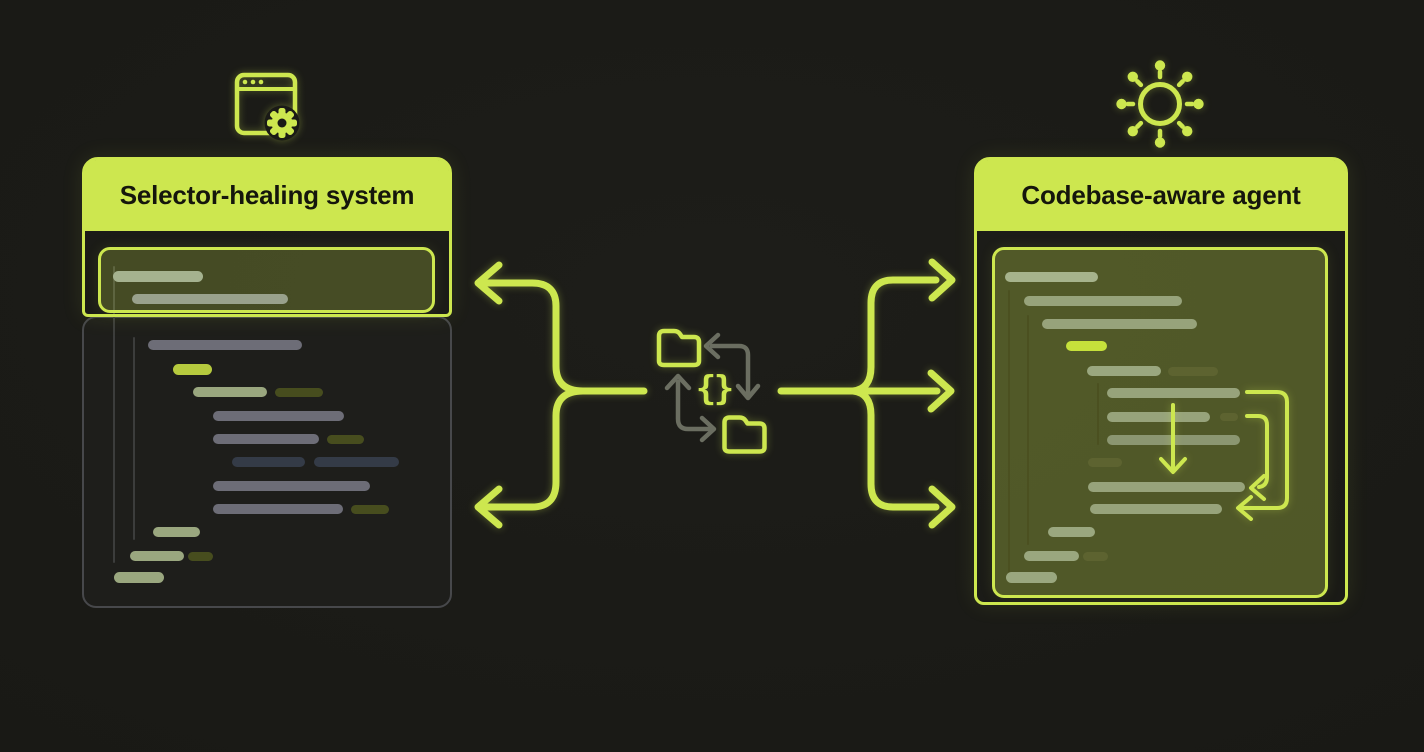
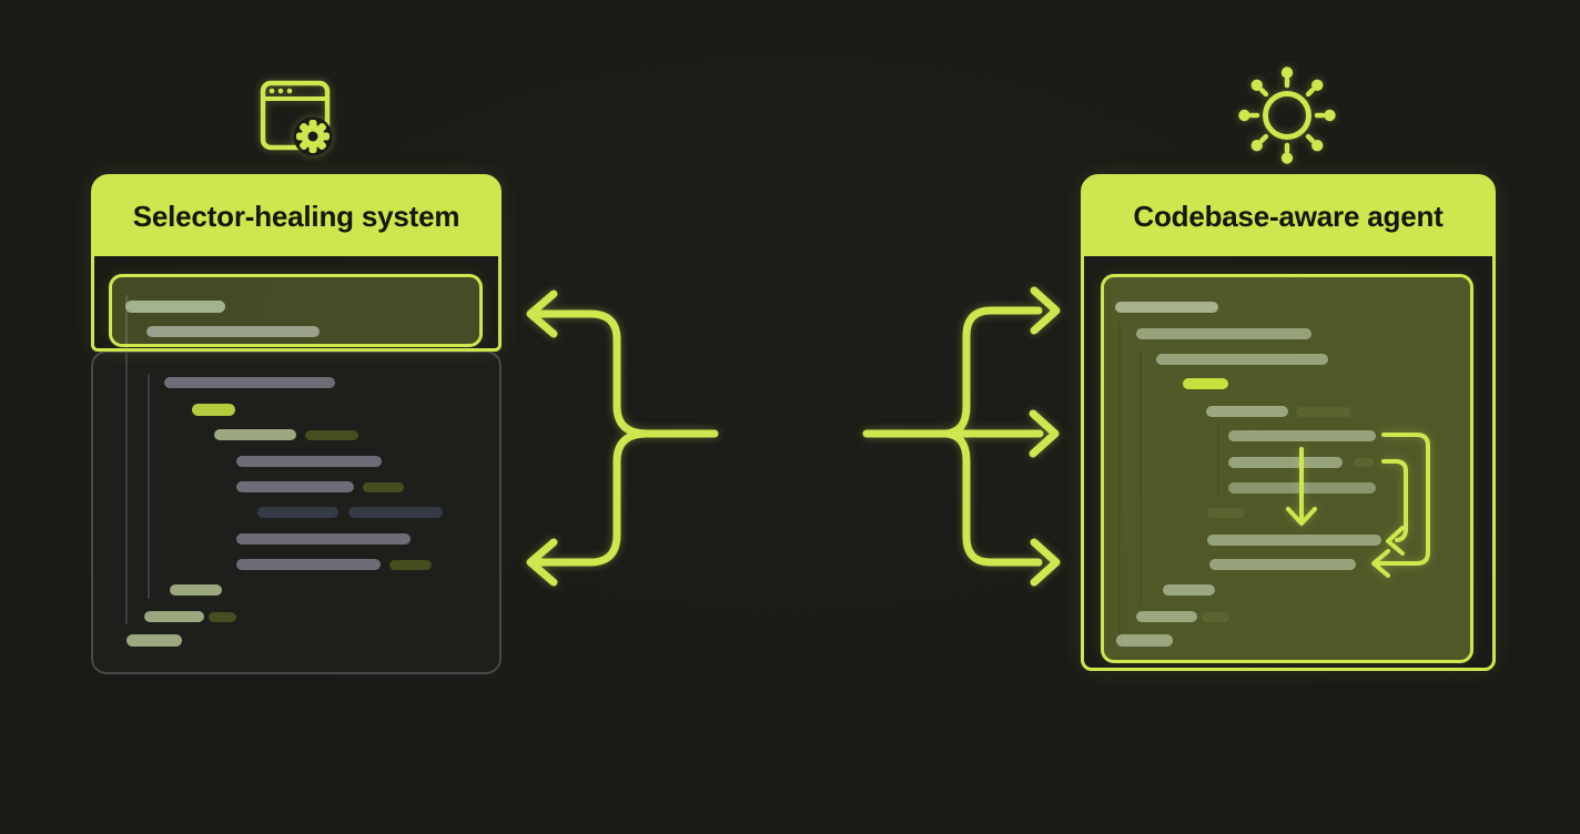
  Selector-healing system
  Codebase-aware agent
- {
- }
